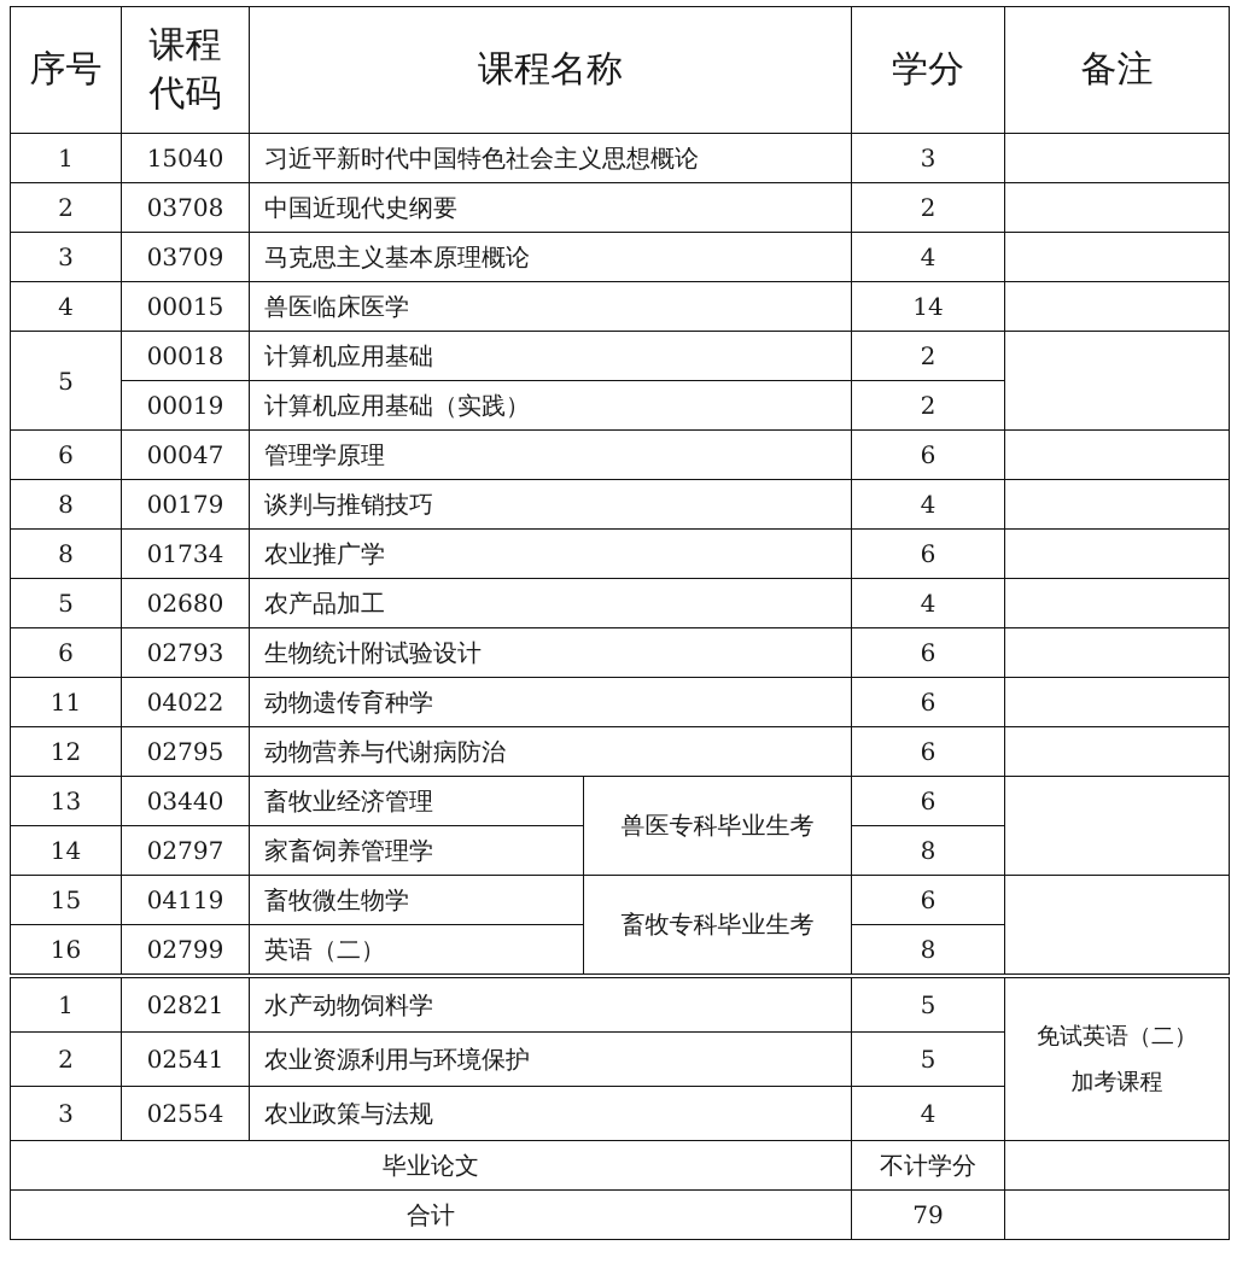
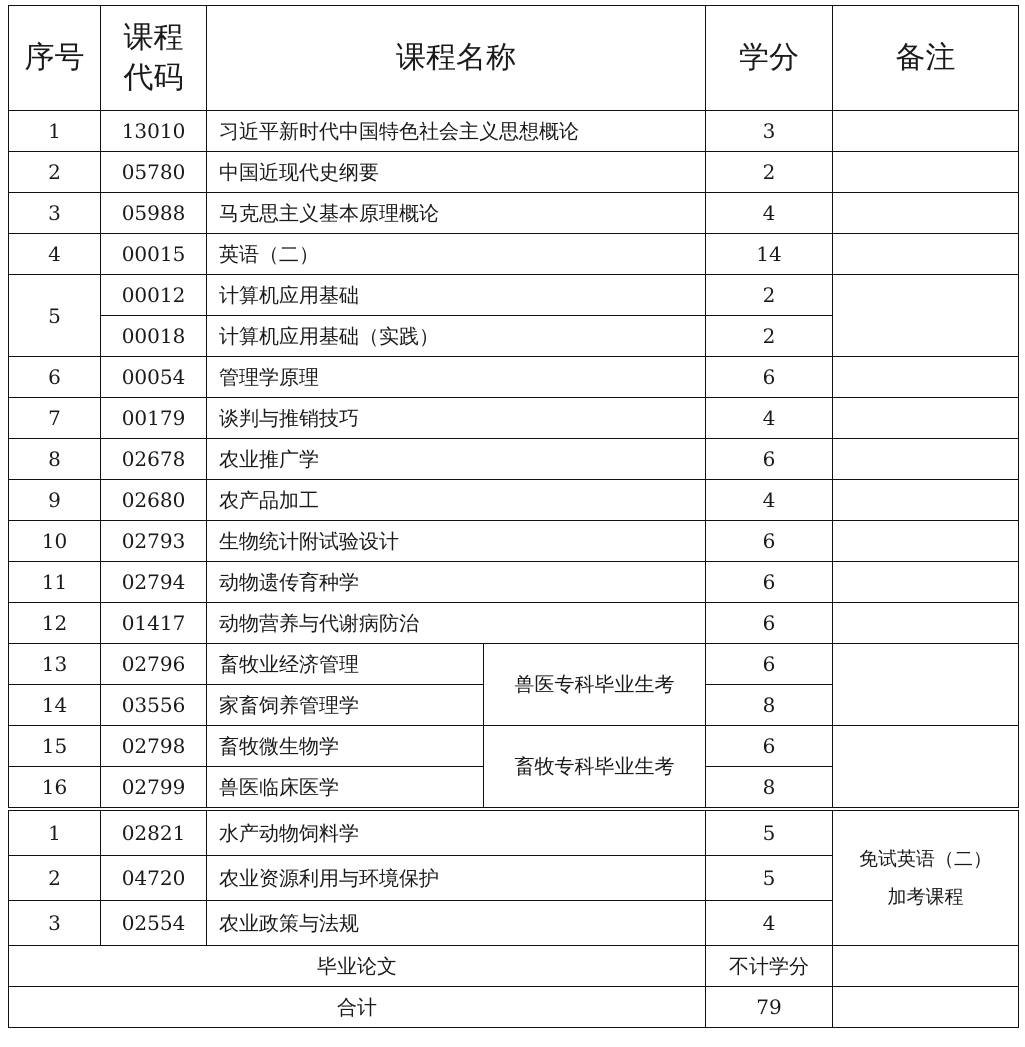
  序号	课程 代码	课程名称	学分	备注
- 1	15040	习近平新时代中国特色社会主义思想概论	3
+ 1	13010	习近平新时代中国特色社会主义思想概论	3
- 2	03708	中国近现代史纲要	2
+ 2	05780	中国近现代史纲要	2
- 3	03709	马克思主义基本原理概论	4
+ 3	05988	马克思主义基本原理概论	4
- 4	00015	兽医临床医学	14
+ 4	00015	英语（二）	14
- 5	00018	计算机应用基础	2
+ 5	00012	计算机应用基础	2
- 00019	计算机应用基础（实践）	2
+ 00018	计算机应用基础（实践）	2
- 6	00047	管理学原理	6
+ 6	00054	管理学原理	6
- 8	00179	谈判与推销技巧	4
+ 7	00179	谈判与推销技巧	4
- 8	01734	农业推广学	6
+ 8	02678	农业推广学	6
- 5	02680	农产品加工	4
+ 9	02680	农产品加工	4
- 6	02793	生物统计附试验设计	6
+ 10	02793	生物统计附试验设计	6
- 11	04022	动物遗传育种学	6
+ 11	02794	动物遗传育种学	6
- 12	02795	动物营养与代谢病防治	6
+ 12	01417	动物营养与代谢病防治	6
- 13	03440	畜牧业经济管理	兽医专科毕业生考	6
+ 13	02796	畜牧业经济管理	兽医专科毕业生考	6
- 14	02797	家畜饲养管理学	8
+ 14	03556	家畜饲养管理学	8
- 15	04119	畜牧微生物学	畜牧专科毕业生考	6
+ 15	02798	畜牧微生物学	畜牧专科毕业生考	6
- 16	02799	英语（二）	8
+ 16	02799	兽医临床医学	8
  1	02821	水产动物饲料学	5	免试英语（二） 加考课程
- 2	02541	农业资源利用与环境保护	5
+ 2	04720	农业资源利用与环境保护	5
  3	02554	农业政策与法规	4
  毕业论文	不计学分
  合计	79
